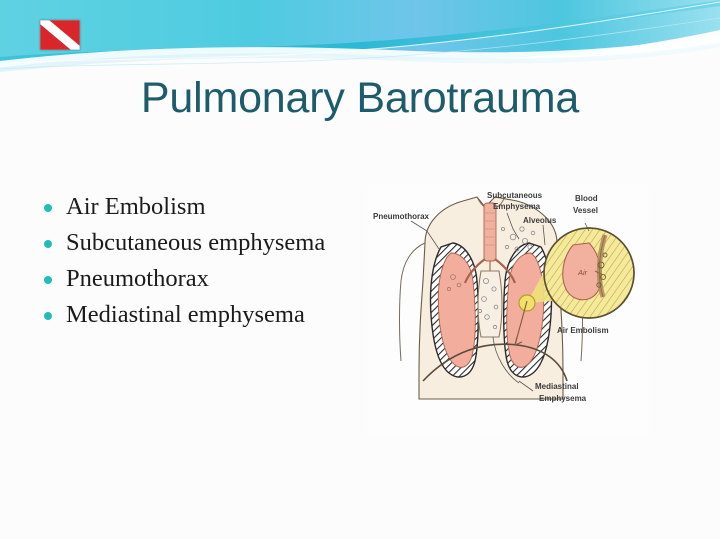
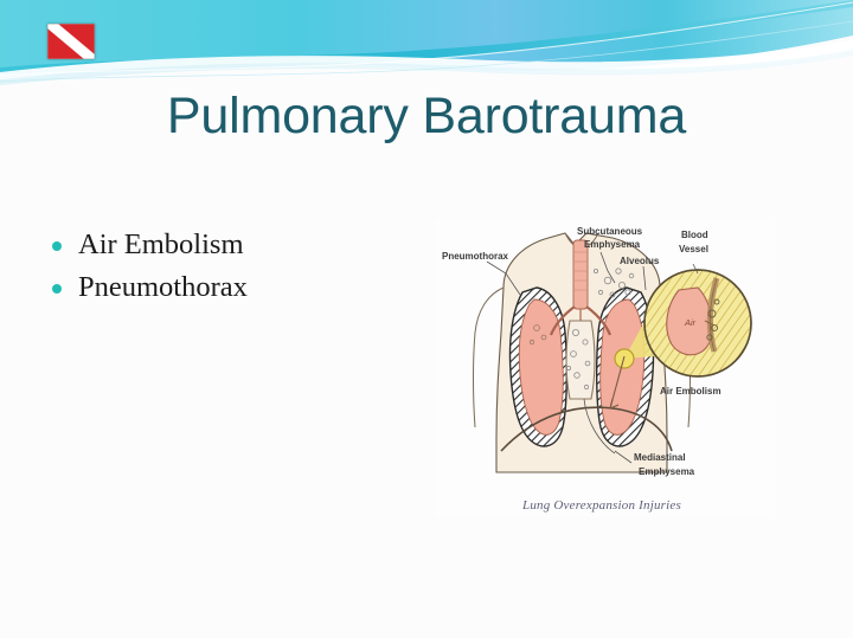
  Pulmonary Barotrauma
  Air Embolism
- Subcutaneous emphysema
  Pneumothorax
- Mediastinal emphysema
  Pneumothorax
  Subcutaneous
  Emphysema
  Alveolus
  Blood
  Vessel
  Air
  Air Embolism
  Mediastinal
  Emphysema
+ Lung Overexpansion Injuries
